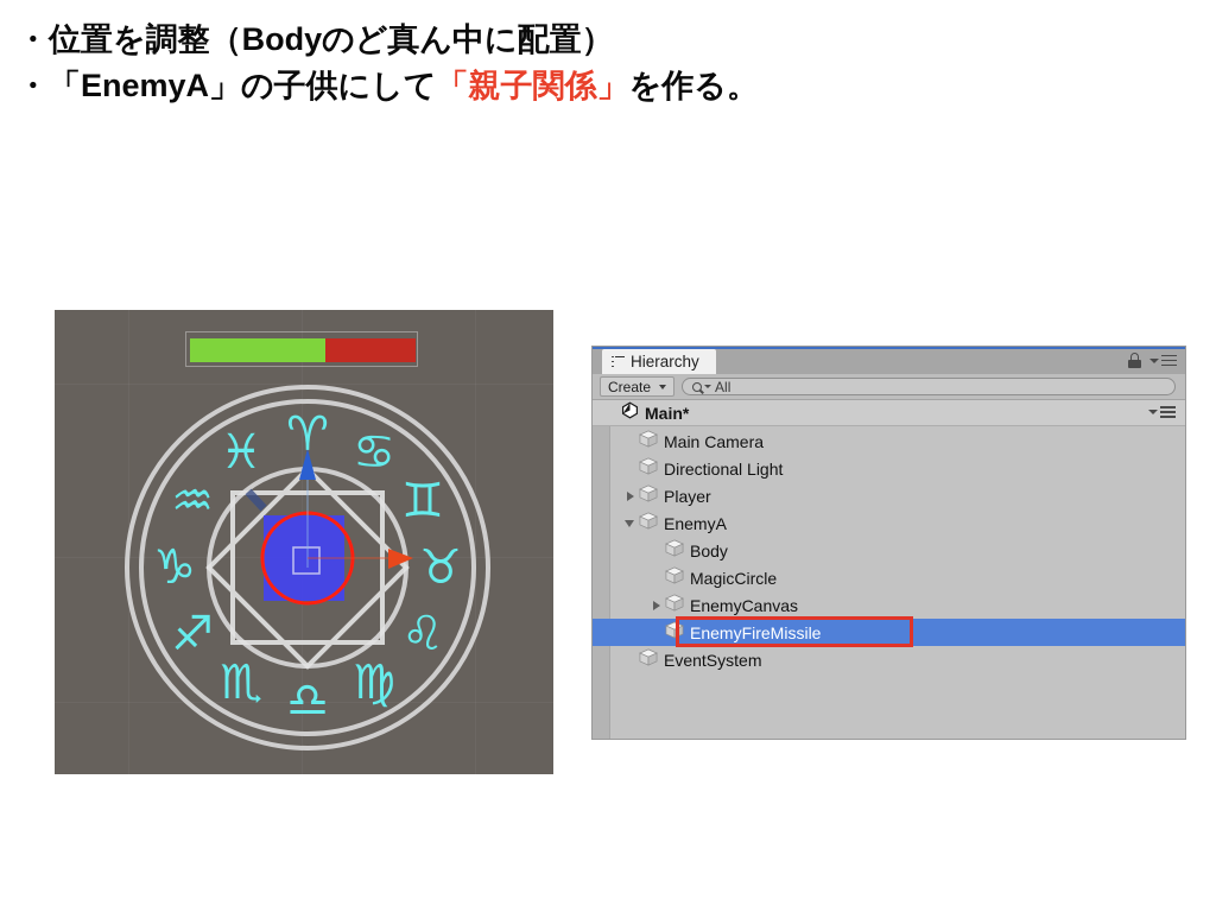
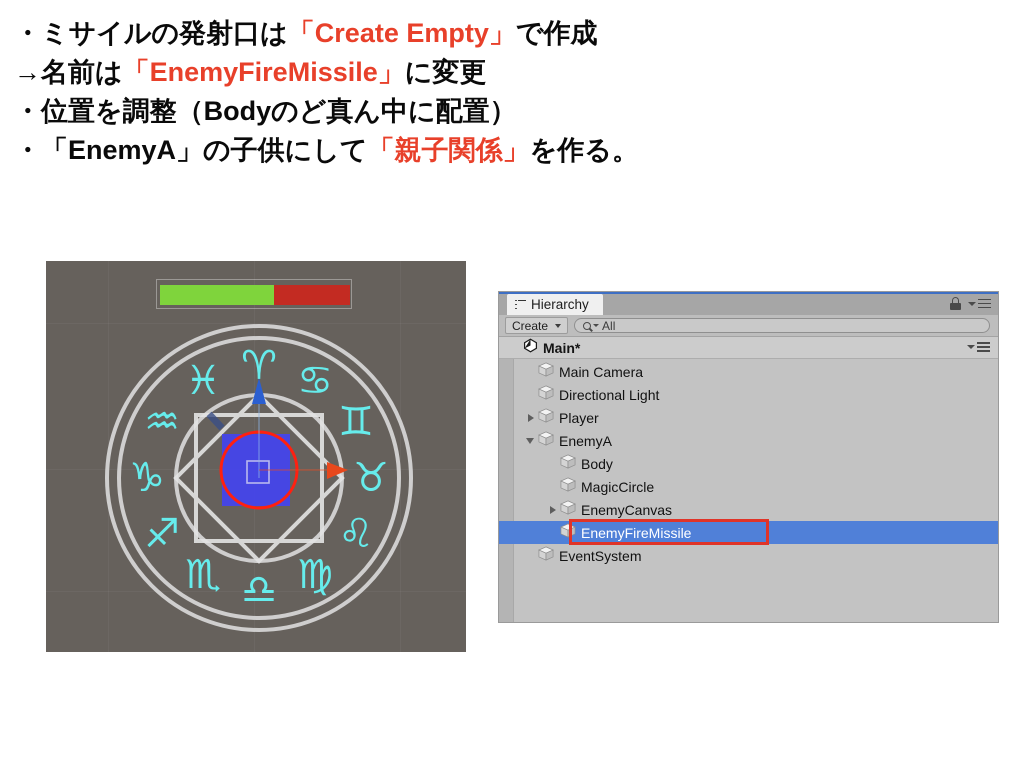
+ ・ミサイルの発射口は「Create Empty」で作成
+ →名前は「EnemyFireMissile」に変更
  ・位置を調整（Bodyのど真ん中に配置）
  ・「EnemyA」の子供にして「親子関係」を作る。
  ♈
  ♋
  ♊
  ♉
  ♌
  ♍
  ♎
  ♏
  ♐
  ♑
  ♒
  ♓
  Hierarchy
  Create
  All
  Main*
  Main Camera
  Directional Light
  Player
  EnemyA
  Body
  MagicCircle
  EnemyCanvas
  EnemyFireMissile
  EventSystem
